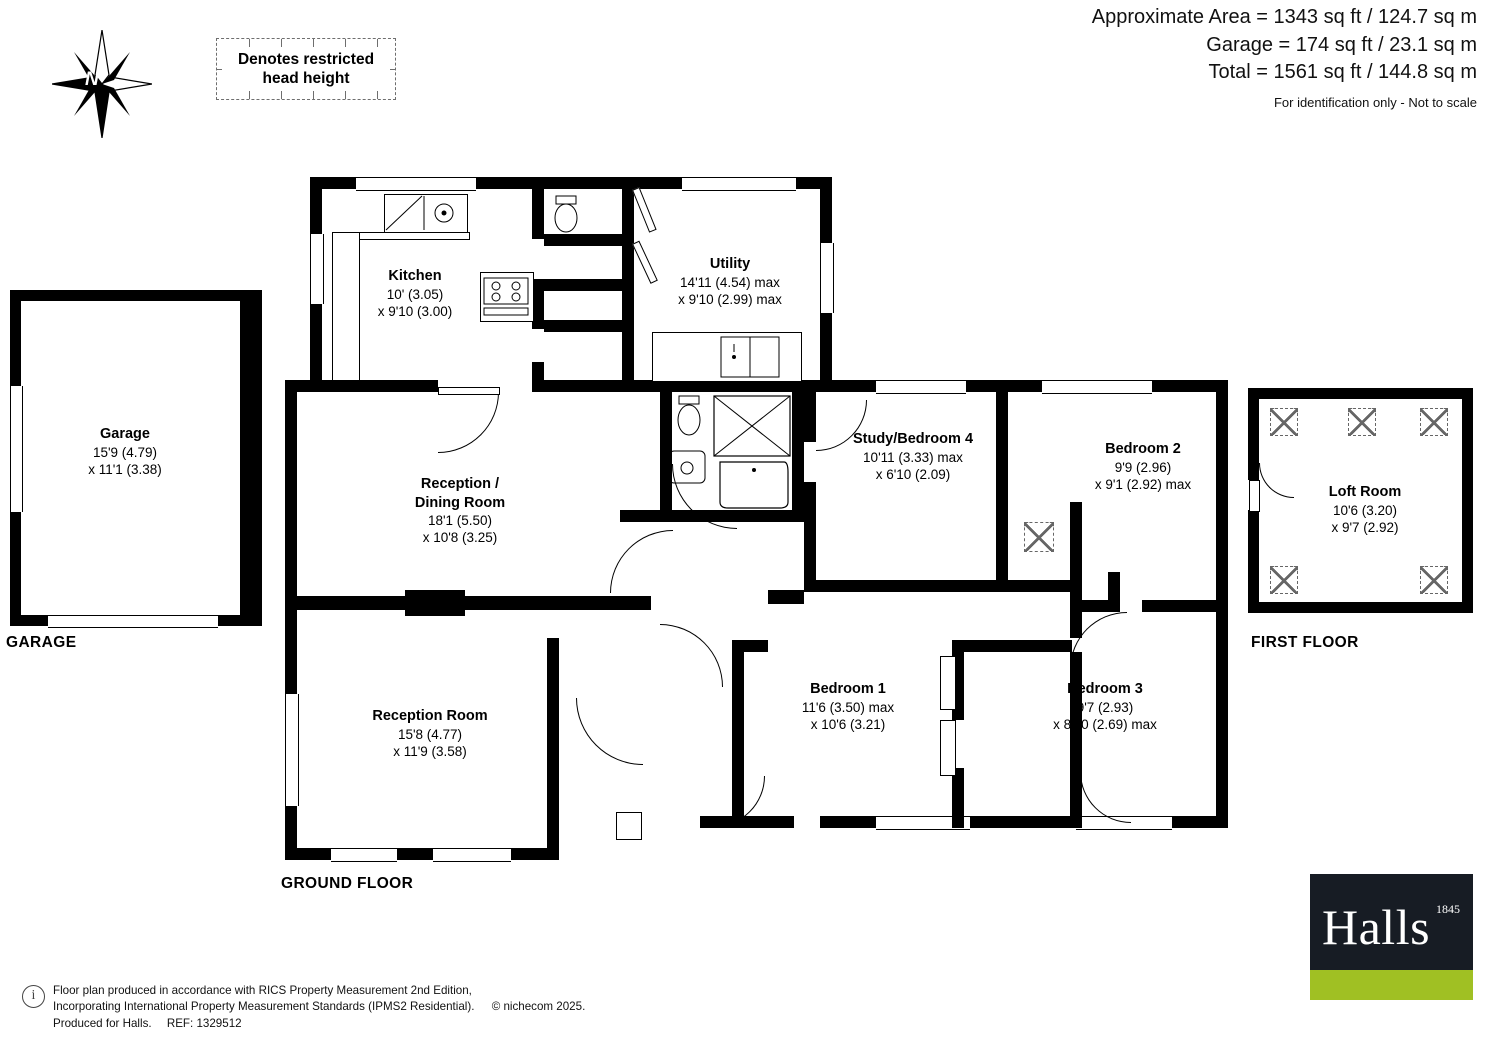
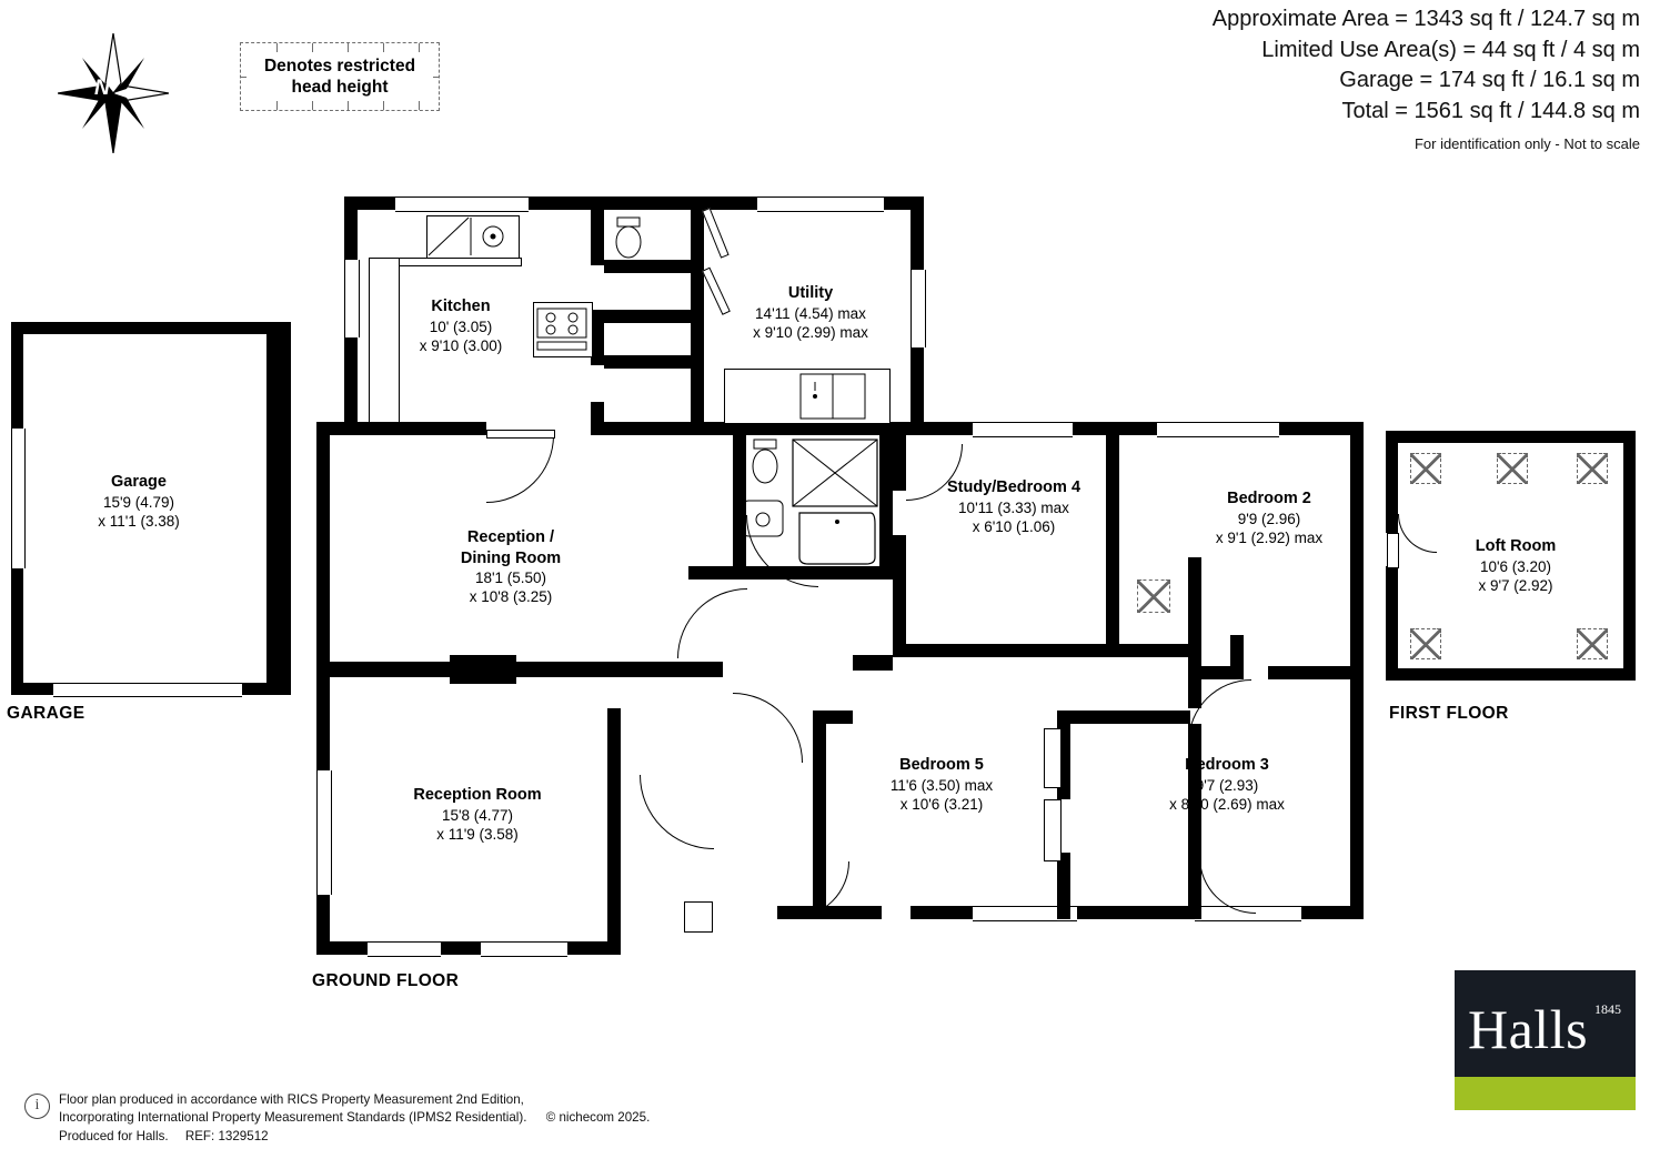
  Approximate Area = 1343 sq ft / 124.7 sq m
+ Limited Use Area(s) = 44 sq ft / 4 sq m
- Garage = 174 sq ft / 23.1 sq m
+ Garage = 174 sq ft / 16.1 sq m
  Total = 1561 sq ft / 144.8 sq m
  For identification only - Not to scale
  N
  Denotes restricted
  head height
  Garage
  15'9 (4.79)
  x 11'1 (3.38)
  GARAGE
  Loft Room
  10'6 (3.20)
  x 9'7 (2.92)
  FIRST FLOOR
  Kitchen
  10' (3.05)
  x 9'10 (3.00)
  Utility
  14'11 (4.54) max
  x 9'10 (2.99) max
  Reception /
  Dining Room
  18'1 (5.50)
  x 10'8 (3.25)
  Reception Room
  15'8 (4.77)
  x 11'9 (3.58)
  Study/Bedroom 4
  10'11 (3.33) max
- x 6'10 (2.09)
+ x 6'10 (1.06)
  Bedroom 2
  9'9 (2.96)
  x 9'1 (2.92) max
- Bedroom 1
+ Bedroom 5
  11'6 (3.50) max
  x 10'6 (3.21)
  Bedroom 3
  9'7 (2.93)
  x 8'10 (2.69) max
  GROUND FLOOR
  Halls
  1845
  i
  Floor plan produced in accordance with RICS Property Measurement 2nd Edition,
  Incorporating International Property Measurement Standards (IPMS2 Residential). © nichecom 2025.
  Produced for Halls. REF: 1329512
